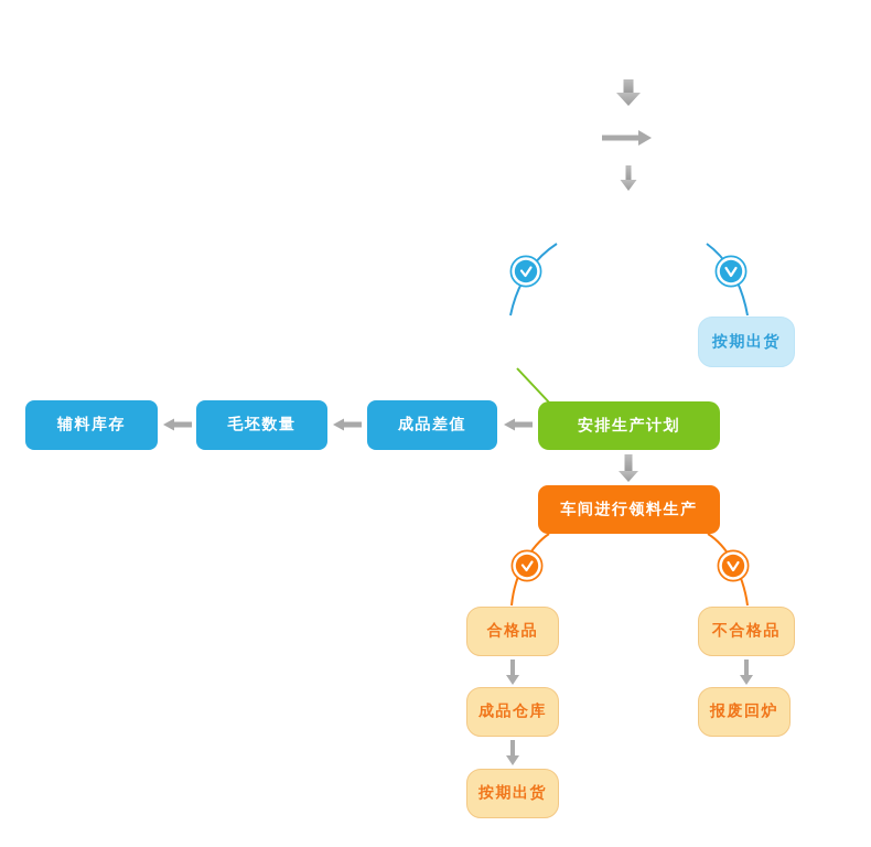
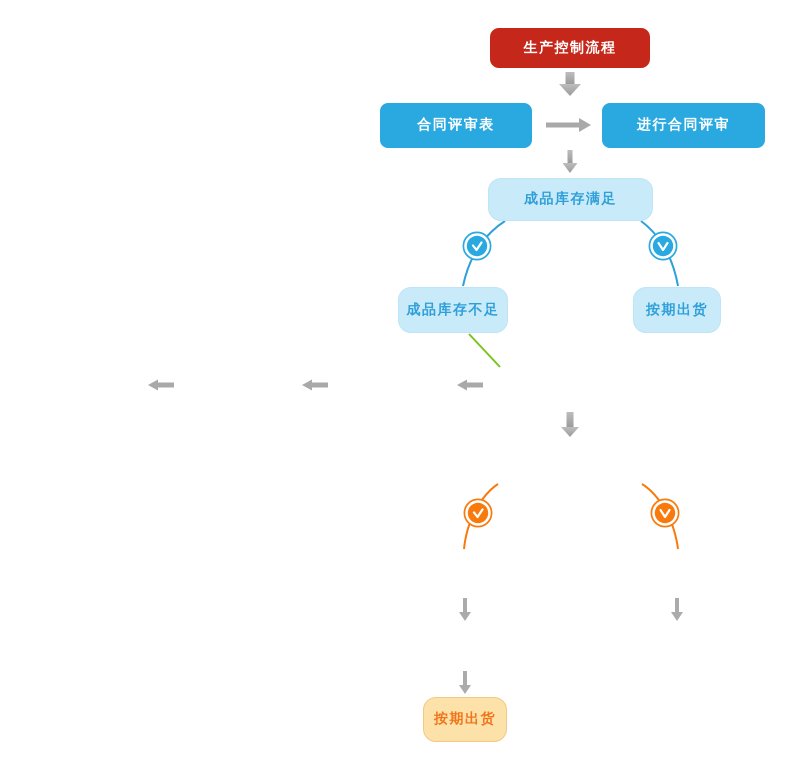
+ 生产控制流程
+ 合同评审表
+ 进行合同评审
+ 成品库存满足
+ 成品库存不足
  按期出货
- 辅料库存
- 毛坯数量
- 成品差值
- 安排生产计划
- 车间进行领料生产
- 合格品
- 不合格品
- 成品仓库
- 报废回炉
  按期出货
